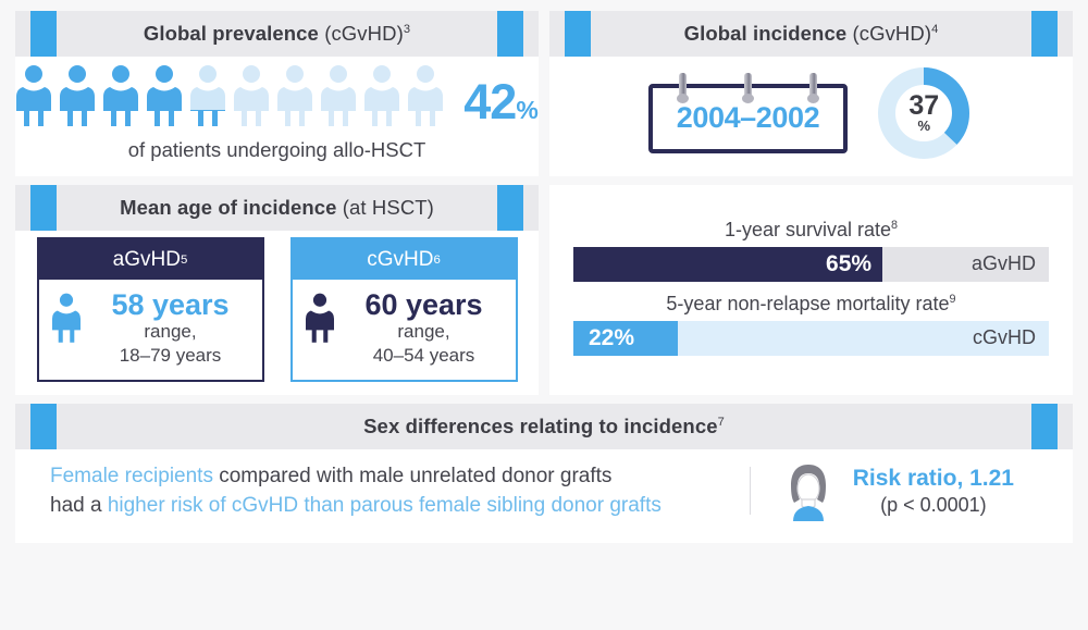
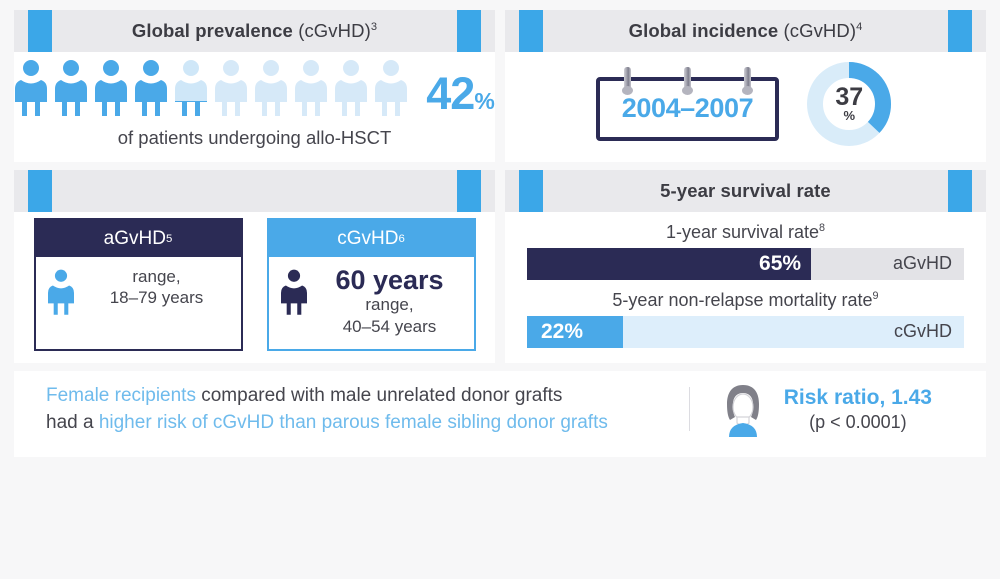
  Global prevalence (cGvHD)3
  42%
  of patients undergoing allo-HSCT
  Global incidence (cGvHD)4
- 2004–2002
+ 2004–2007
  37
  %
- Mean age of incidence (at HSCT)
  aGvHD
  5
- 58 years
  range,
  18–79 years
  cGvHD
  6
  60 years
  range,
  40–54 years
+ 5-year survival rate
  1-year survival rate8
  65%
  aGvHD
  5-year non-relapse mortality rate9
  22%
  cGvHD
- Sex differences relating to incidence7
  Female recipients compared with male unrelated donor grafts
  had a higher risk of cGvHD than parous female sibling donor grafts
- Risk ratio, 1.21
+ Risk ratio, 1.43
  (p < 0.0001)
